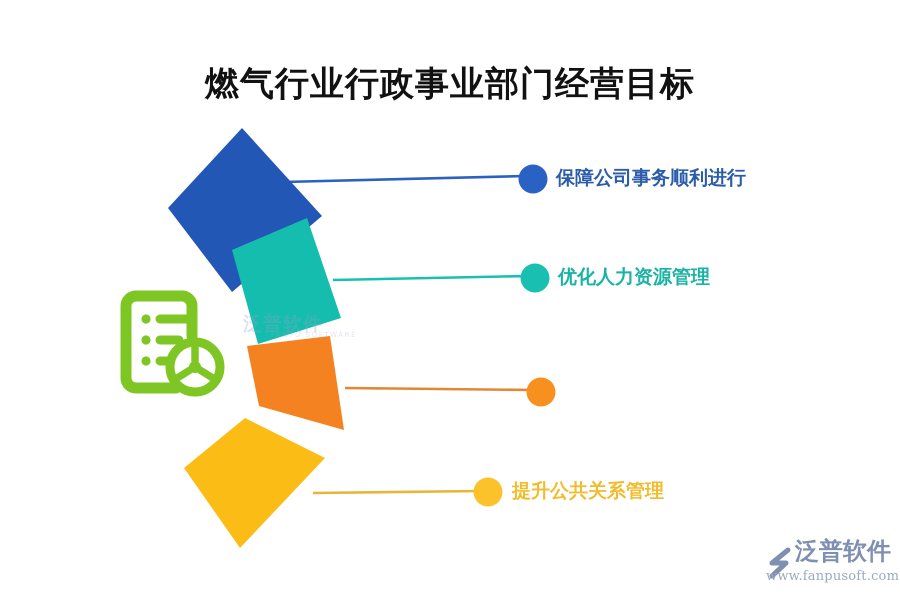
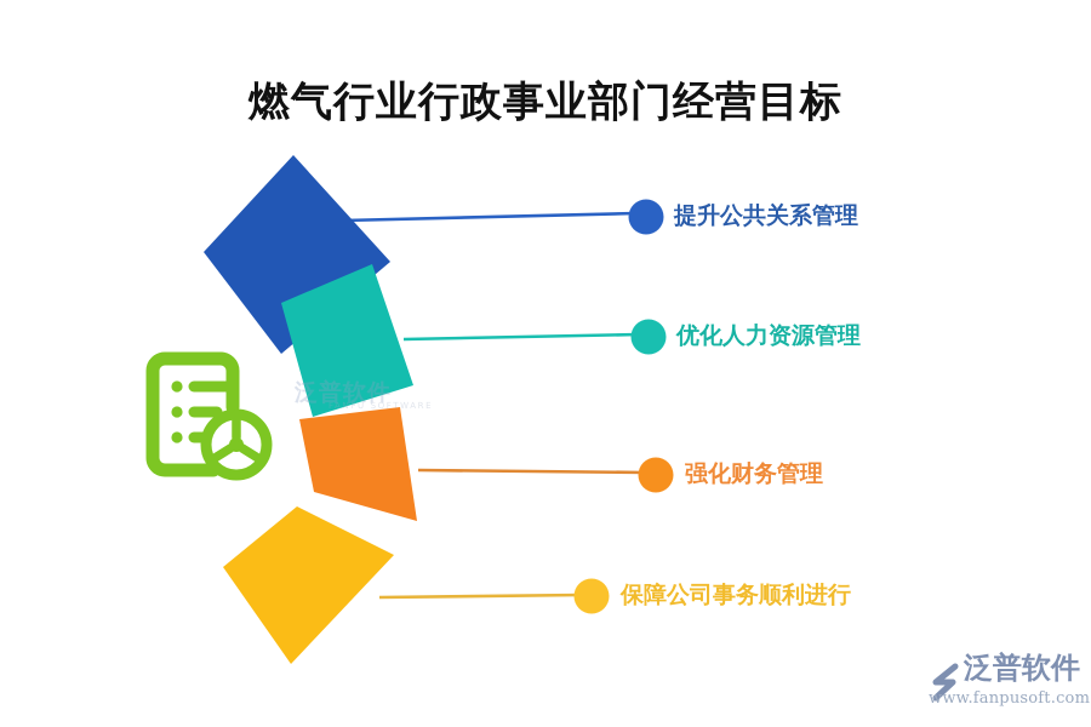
  燃气行业行政事业部门经营目标
- 保障公司事务顺利进行
+ 提升公共关系管理
  优化人力资源管理
+ 强化财务管理
- 提升公共关系管理
+ 保障公司事务顺利进行
  泛普软件
  FANPU SOFTWARE
  泛普软件
  www.fanpusoft.com
